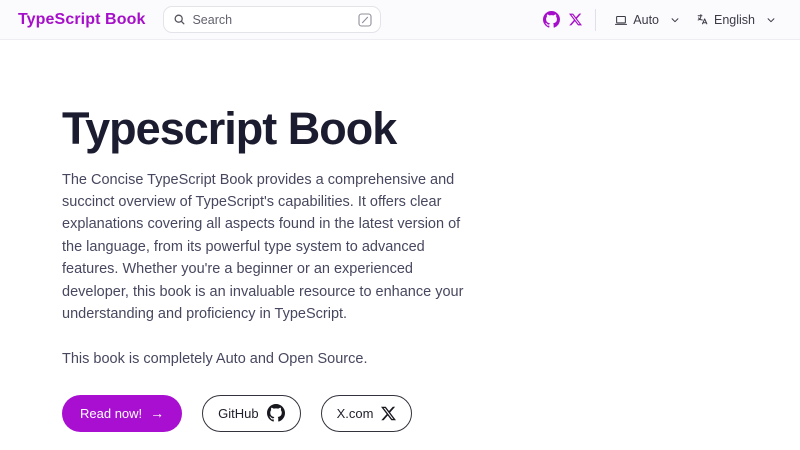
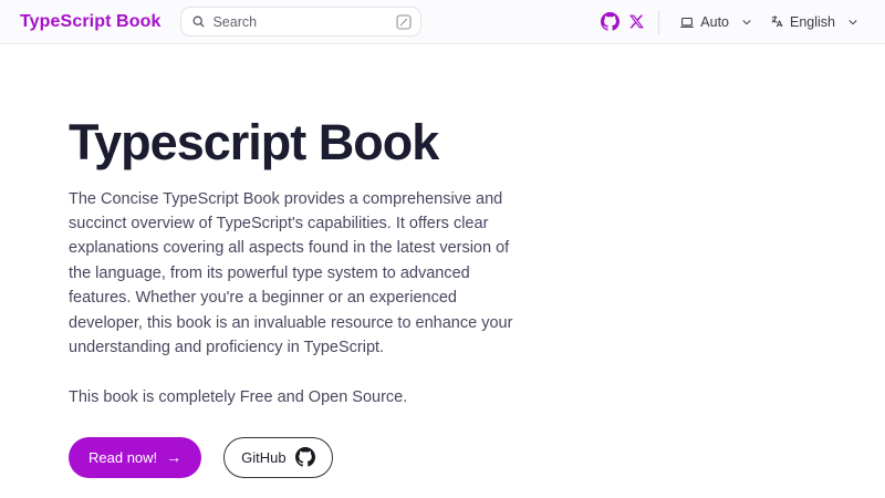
  TypeScript Book
  Search
  Auto
  English
  Typescript Book
  The Concise TypeScript Book provides a comprehensive and succinct overview of TypeScript's capabilities. It offers clear explanations covering all aspects found in the latest version of the language, from its powerful type system to advanced features. Whether you're a beginner or an experienced developer, this book is an invaluable resource to enhance your understanding and proficiency in TypeScript.
- This book is completely Auto and Open Source.
+ This book is completely Free and Open Source.
  Read now!
  →
  GitHub
- X.com
